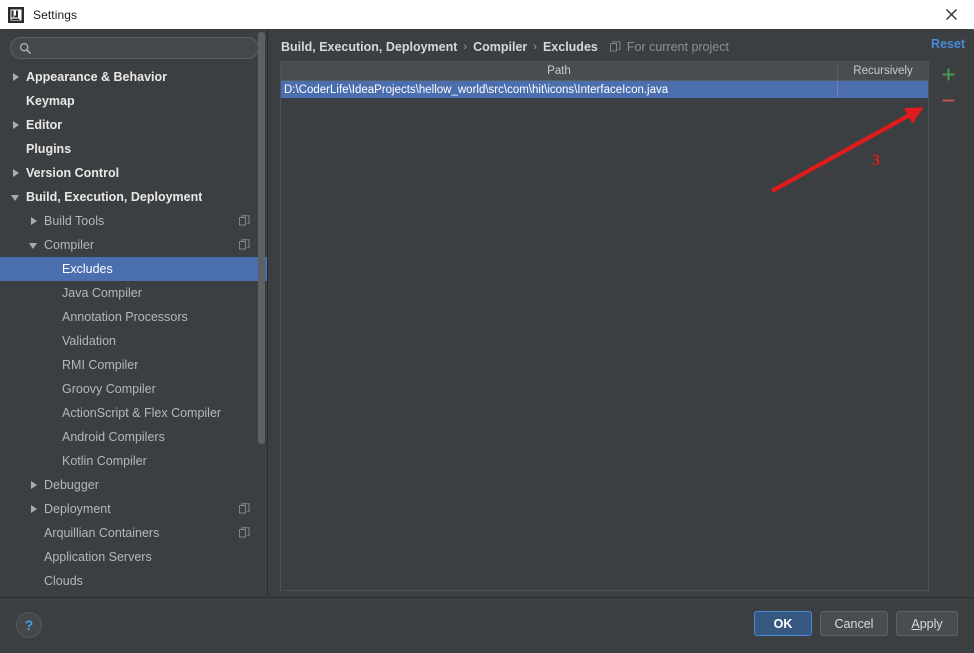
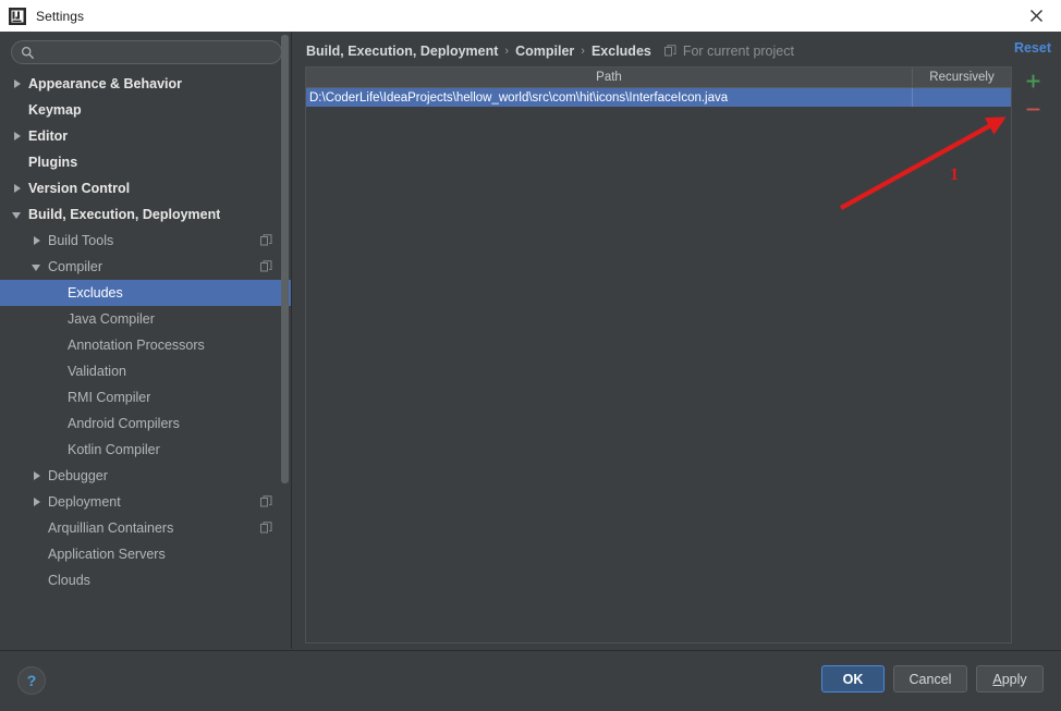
  Settings
  Appearance & Behavior
  Keymap
  Editor
  Plugins
  Version Control
  Build, Execution, Deployment
  Build Tools
  Compiler
  Excludes
  Java Compiler
  Annotation Processors
  Validation
  RMI Compiler
- Groovy Compiler
- ActionScript & Flex Compiler
  Android Compilers
  Kotlin Compiler
  Debugger
  Deployment
  Arquillian Containers
  Application Servers
  Clouds
  Build, Execution, Deployment
  ›
  Compiler
  ›
  Excludes
  For current project
  Reset
  Path
  Recursively
  D:\CoderLife\IdeaProjects\hellow_world\src\com\hit\icons\InterfaceIcon.java
  ?
  OK
  Cancel
  A
  pply
- 3
+ 1
